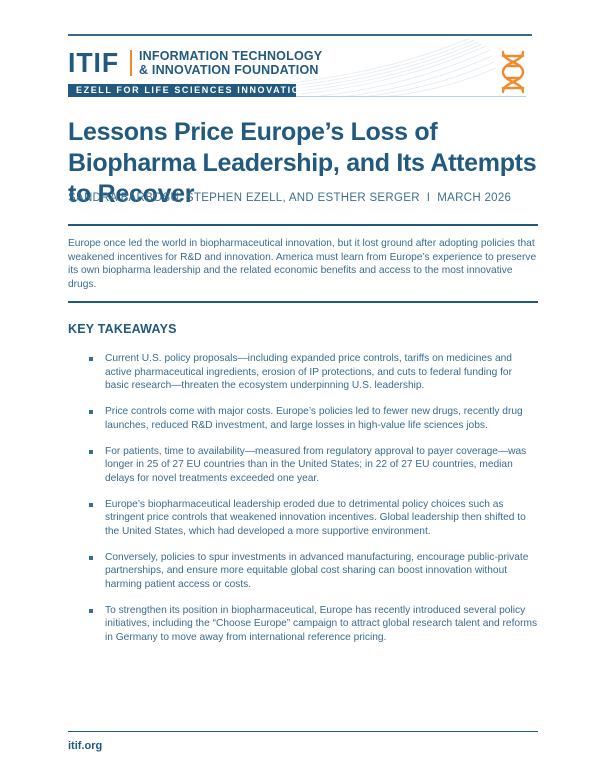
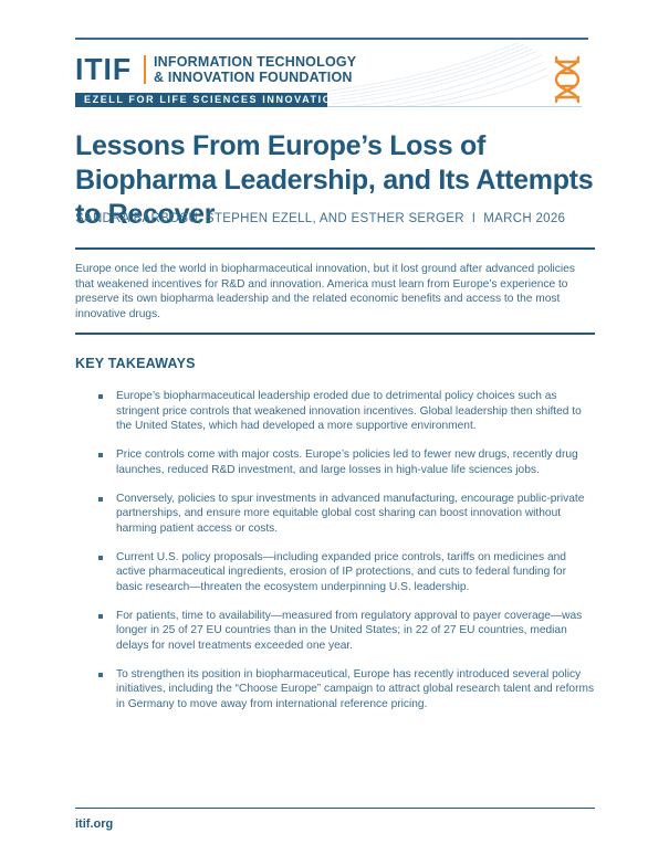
  ITIF
  INFORMATION TECHNOLOGY
  & INNOVATION FOUNDATION
  EZELL FOR LIFE SCIENCES INNOVATION
- Lessons Price Europe’s Loss of Biopharma Leadership, and Its Attempts to Recover
+ Lessons From Europe’s Loss of Biopharma Leadership, and Its Attempts to Recover
  SANDRA BARBOSU, STEPHEN EZELL, AND ESTHER SERGER I MARCH 2026
- Europe once led the world in biopharmaceutical innovation, but it lost ground after adopting policies that weakened incentives for R&D and innovation. America must learn from Europe’s experience to preserve its own biopharma leadership and the related economic benefits and access to the most innovative drugs.
+ Europe once led the world in biopharmaceutical innovation, but it lost ground after advanced policies that weakened incentives for R&D and innovation. America must learn from Europe’s experience to preserve its own biopharma leadership and the related economic benefits and access to the most innovative drugs.
  KEY TAKEAWAYS
- Current U.S. policy proposals—including expanded price controls, tariffs on medicines and active pharmaceutical ingredients, erosion of IP protections, and cuts to federal funding for basic research—threaten the ecosystem underpinning U.S. leadership.
+ Europe’s biopharmaceutical leadership eroded due to detrimental policy choices such as stringent price controls that weakened innovation incentives. Global leadership then shifted to the United States, which had developed a more supportive environment.
  Price controls come with major costs. Europe’s policies led to fewer new drugs, recently drug launches, reduced R&D investment, and large losses in high-value life sciences jobs.
- For patients, time to availability—measured from regulatory approval to payer coverage—was longer in 25 of 27 EU countries than in the United States; in 22 of 27 EU countries, median delays for novel treatments exceeded one year.
+ Conversely, policies to spur investments in advanced manufacturing, encourage public-private partnerships, and ensure more equitable global cost sharing can boost innovation without harming patient access or costs.
- Europe’s biopharmaceutical leadership eroded due to detrimental policy choices such as stringent price controls that weakened innovation incentives. Global leadership then shifted to the United States, which had developed a more supportive environment.
+ Current U.S. policy proposals—including expanded price controls, tariffs on medicines and active pharmaceutical ingredients, erosion of IP protections, and cuts to federal funding for basic research—threaten the ecosystem underpinning U.S. leadership.
- Conversely, policies to spur investments in advanced manufacturing, encourage public-private partnerships, and ensure more equitable global cost sharing can boost innovation without harming patient access or costs.
+ For patients, time to availability—measured from regulatory approval to payer coverage—was longer in 25 of 27 EU countries than in the United States; in 22 of 27 EU countries, median delays for novel treatments exceeded one year.
  To strengthen its position in biopharmaceutical, Europe has recently introduced several policy initiatives, including the “Choose Europe” campaign to attract global research talent and reforms in Germany to move away from international reference pricing.
  itif.org
